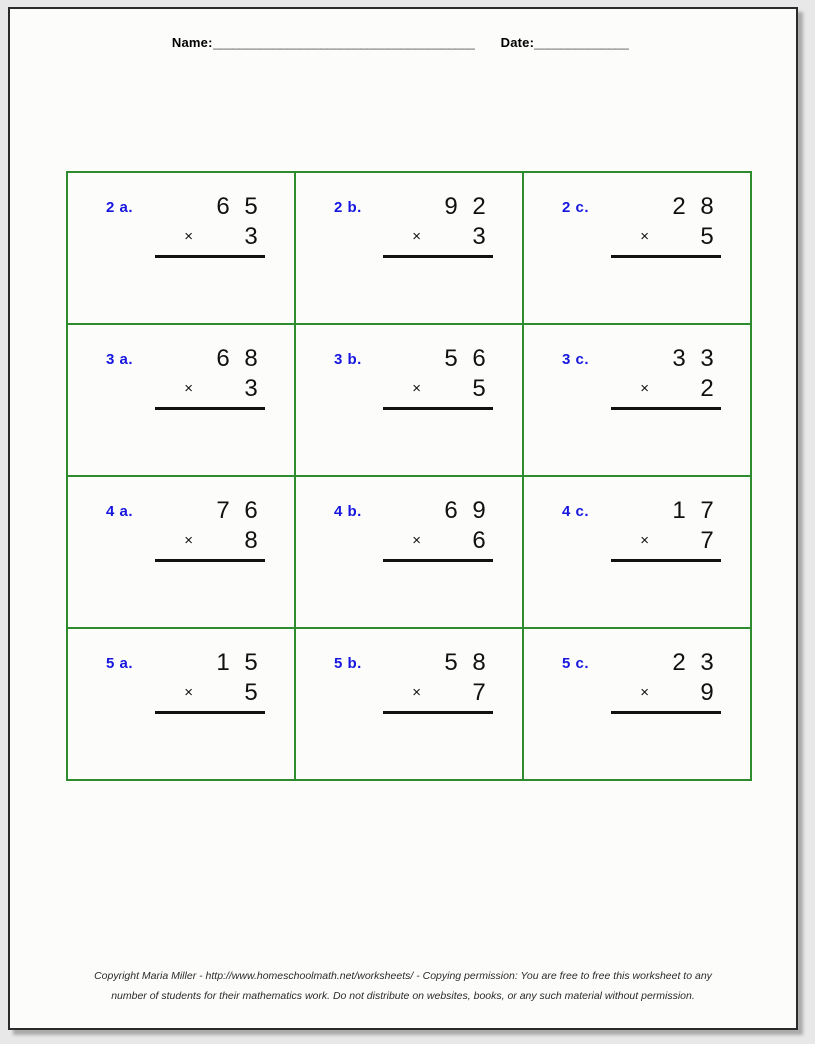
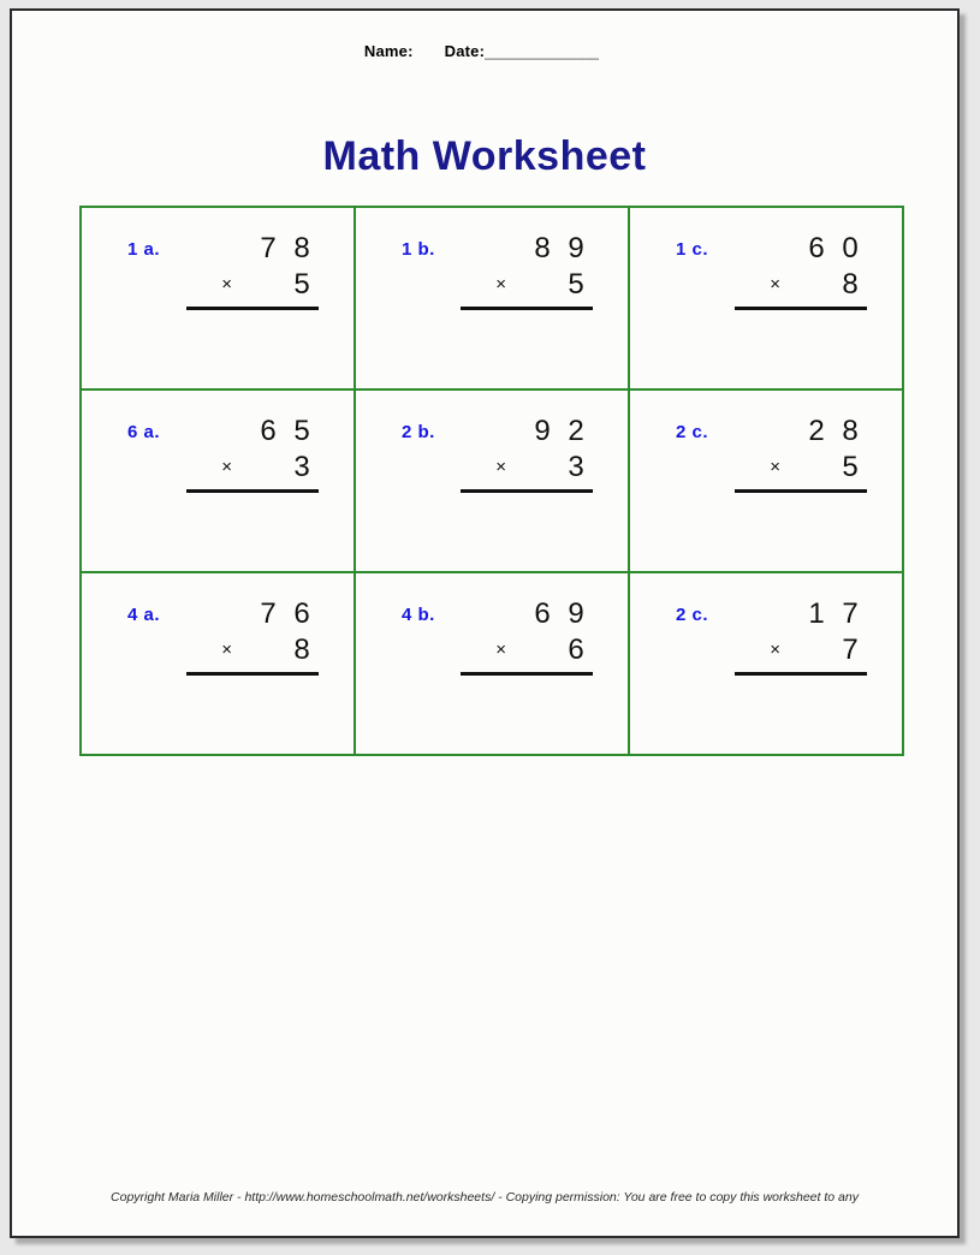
  Name:
- _______________________________________
  Date:
  ______________
+ Math Worksheet
+ 1 a. 7 8 × 5	1 b. 8 9 × 5	1 c. 6 0 × 8
- 2 a. 6 5 × 3	2 b. 9 2 × 3	2 c. 2 8 × 5
+ 6 a. 6 5 × 3	2 b. 9 2 × 3	2 c. 2 8 × 5
- 3 a. 6 8 × 3	3 b. 5 6 × 5	3 c. 3 3 × 2
- 4 a. 7 6 × 8	4 b. 6 9 × 6	4 c. 1 7 × 7
+ 4 a. 7 6 × 8	4 b. 6 9 × 6	2 c. 1 7 × 7
- 5 a. 1 5 × 5	5 b. 5 8 × 7	5 c. 2 3 × 9
- Copyright Maria Miller - http://www.homeschoolmath.net/worksheets/ - Copying permission: You are free to free this worksheet to any
+ Copyright Maria Miller - http://www.homeschoolmath.net/worksheets/ - Copying permission: You are free to copy this worksheet to any
- number of students for their mathematics work. Do not distribute on websites, books, or any such material without permission.
